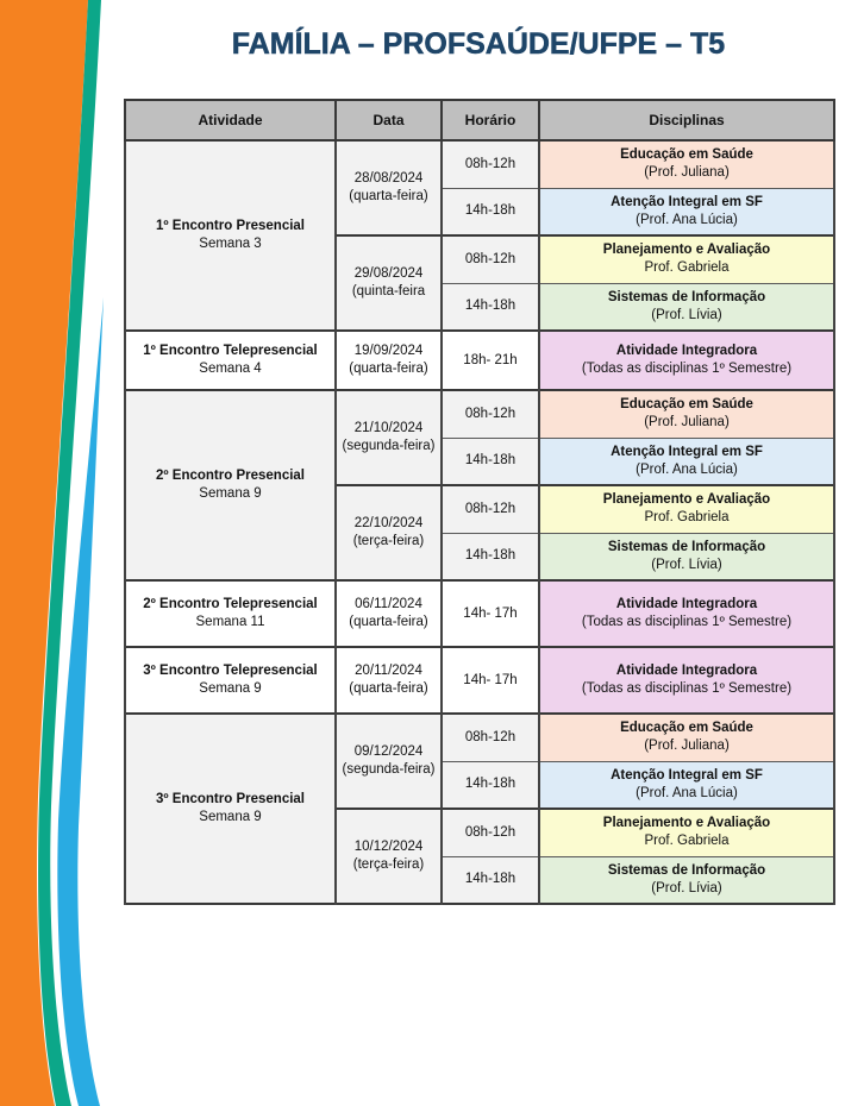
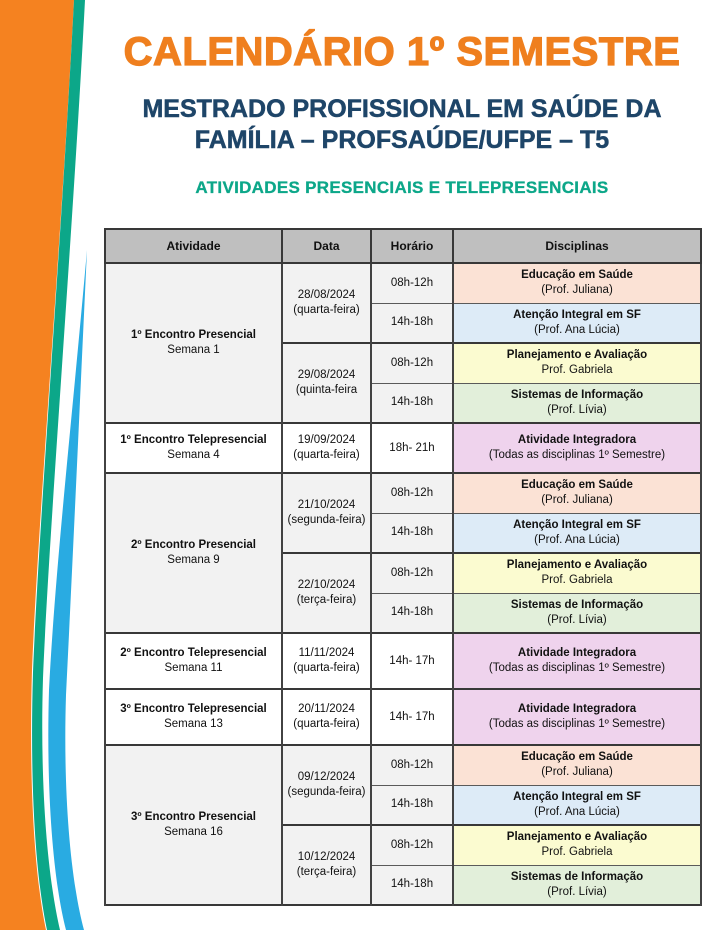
+ CALENDÁRIO 1º SEMESTRE
+ MESTRADO PROFISSIONAL EM SAÚDE DA
  FAMÍLIA – PROFSAÚDE/UFPE – T5
+ ATIVIDADES PRESENCIAIS E TELEPRESENCIAIS
  Atividade	Data	Horário	Disciplinas
- 1º Encontro Presencial Semana 3	28/08/2024 (quarta-feira)	08h-12h	Educação em Saúde (Prof. Juliana)
+ 1º Encontro Presencial Semana 1	28/08/2024 (quarta-feira)	08h-12h	Educação em Saúde (Prof. Juliana)
  14h-18h	Atenção Integral em SF (Prof. Ana Lúcia)
  29/08/2024 (quinta-feira	08h-12h	Planejamento e Avaliação Prof. Gabriela
  14h-18h	Sistemas de Informação (Prof. Lívia)
  1º Encontro Telepresencial Semana 4	19/09/2024 (quarta-feira)	18h- 21h	Atividade Integradora (Todas as disciplinas 1º Semestre)
  2º Encontro Presencial Semana 9	21/10/2024 (segunda-feira)	08h-12h	Educação em Saúde (Prof. Juliana)
  14h-18h	Atenção Integral em SF (Prof. Ana Lúcia)
  22/10/2024 (terça-feira)	08h-12h	Planejamento e Avaliação Prof. Gabriela
  14h-18h	Sistemas de Informação (Prof. Lívia)
- 2º Encontro Telepresencial Semana 11	06/11/2024 (quarta-feira)	14h- 17h	Atividade Integradora (Todas as disciplinas 1º Semestre)
+ 2º Encontro Telepresencial Semana 11	11/11/2024 (quarta-feira)	14h- 17h	Atividade Integradora (Todas as disciplinas 1º Semestre)
- 3º Encontro Telepresencial Semana 9	20/11/2024 (quarta-feira)	14h- 17h	Atividade Integradora (Todas as disciplinas 1º Semestre)
+ 3º Encontro Telepresencial Semana 13	20/11/2024 (quarta-feira)	14h- 17h	Atividade Integradora (Todas as disciplinas 1º Semestre)
- 3º Encontro Presencial Semana 9	09/12/2024 (segunda-feira)	08h-12h	Educação em Saúde (Prof. Juliana)
+ 3º Encontro Presencial Semana 16	09/12/2024 (segunda-feira)	08h-12h	Educação em Saúde (Prof. Juliana)
  14h-18h	Atenção Integral em SF (Prof. Ana Lúcia)
  10/12/2024 (terça-feira)	08h-12h	Planejamento e Avaliação Prof. Gabriela
  14h-18h	Sistemas de Informação (Prof. Lívia)
